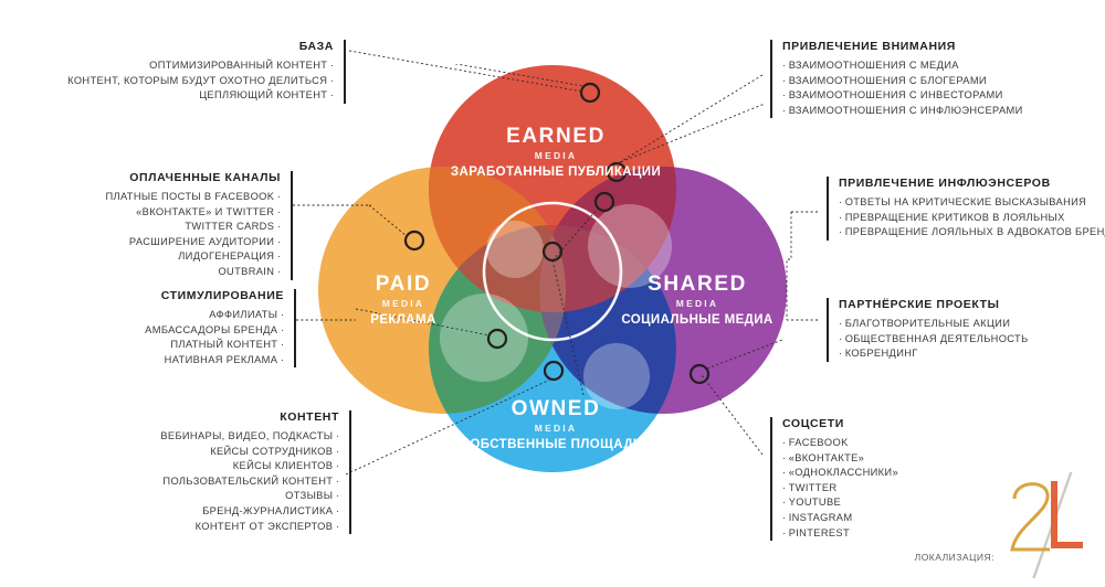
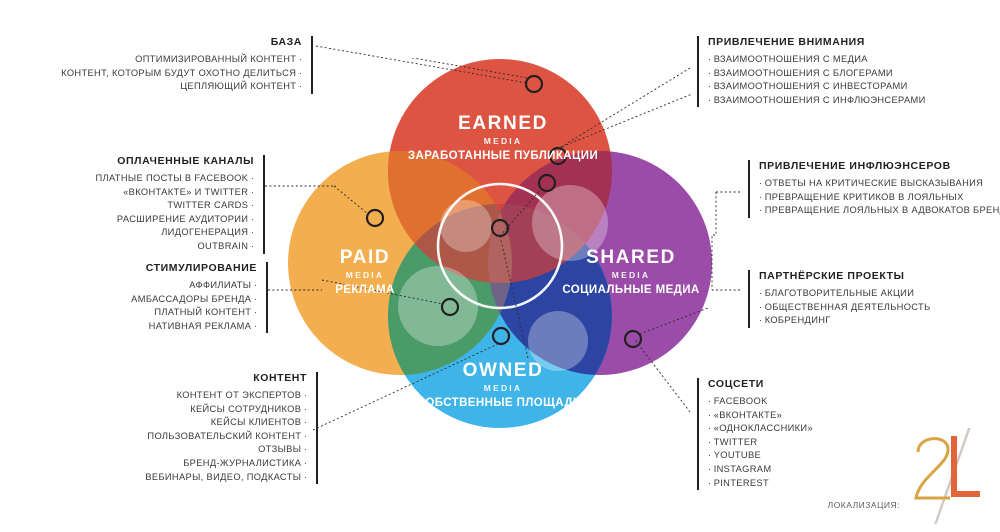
  EARNED
  MEDIA
  ЗАРАБОТАННЫЕ ПУБЛИКАЦИИ
  PAID
  MEDIA
  РЕКЛАМА
  SHARED
  MEDIA
  СОЦИАЛЬНЫЕ МЕДИА
  OWNED
  MEDIA
  СОБСТВЕННЫЕ ПЛОЩАДКИ
  БАЗА
  ОПТИМИЗИРОВАННЫЙ КОНТЕНТ
  КОНТЕНТ, КОТОРЫМ БУДУТ ОХОТНО ДЕЛИТЬСЯ
  ЦЕПЛЯЮЩИЙ КОНТЕНТ
  ОПЛАЧЕННЫЕ КАНАЛЫ
  ПЛАТНЫЕ ПОСТЫ В FACEBOOK
  «ВКОНТАКТЕ» И TWITTER
  TWITTER CARDS
  РАСШИРЕНИЕ АУДИТОРИИ
  ЛИДОГЕНЕРАЦИЯ
  OUTBRAIN
  СТИМУЛИРОВАНИЕ
  АФФИЛИАТЫ
  АМБАССАДОРЫ БРЕНДА
  ПЛАТНЫЙ КОНТЕНТ
  НАТИВНАЯ РЕКЛАМА
  КОНТЕНТ
- ВЕБИНАРЫ, ВИДЕО, ПОДКАСТЫ
+ КОНТЕНТ ОТ ЭКСПЕРТОВ
  КЕЙСЫ СОТРУДНИКОВ
  КЕЙСЫ КЛИЕНТОВ
  ПОЛЬЗОВАТЕЛЬСКИЙ КОНТЕНТ
  ОТЗЫВЫ
  БРЕНД-ЖУРНАЛИСТИКА
- КОНТЕНТ ОТ ЭКСПЕРТОВ
+ ВЕБИНАРЫ, ВИДЕО, ПОДКАСТЫ
  ПРИВЛЕЧЕНИЕ ВНИМАНИЯ
  ВЗАИМООТНОШЕНИЯ С МЕДИА
  ВЗАИМООТНОШЕНИЯ С БЛОГЕРАМИ
  ВЗАИМООТНОШЕНИЯ С ИНВЕСТОРАМИ
  ВЗАИМООТНОШЕНИЯ С ИНФЛЮЭНСЕРАМИ
  ПРИВЛЕЧЕНИЕ ИНФЛЮЭНСЕРОВ
  ОТВЕТЫ НА КРИТИЧЕСКИЕ ВЫСКАЗЫВАНИЯ
  ПРЕВРАЩЕНИЕ КРИТИКОВ В ЛОЯЛЬНЫХ
  ПРЕВРАЩЕНИЕ ЛОЯЛЬНЫХ В АДВОКАТОВ БРЕН
  ПАРТНЁРСКИЕ ПРОЕКТЫ
  БЛАГОТВОРИТЕЛЬНЫЕ АКЦИИ
  ОБЩЕСТВЕННАЯ ДЕЯТЕЛЬНОСТЬ
  КОБРЕНДИНГ
  СОЦСЕТИ
  FACEBOOK
  «ВКОНТАКТЕ»
  «ОДНОКЛАССНИКИ»
  TWITTER
  YOUTUBE
  INSTAGRAM
  PINTEREST
  ЛОКАЛИЗАЦИЯ:
